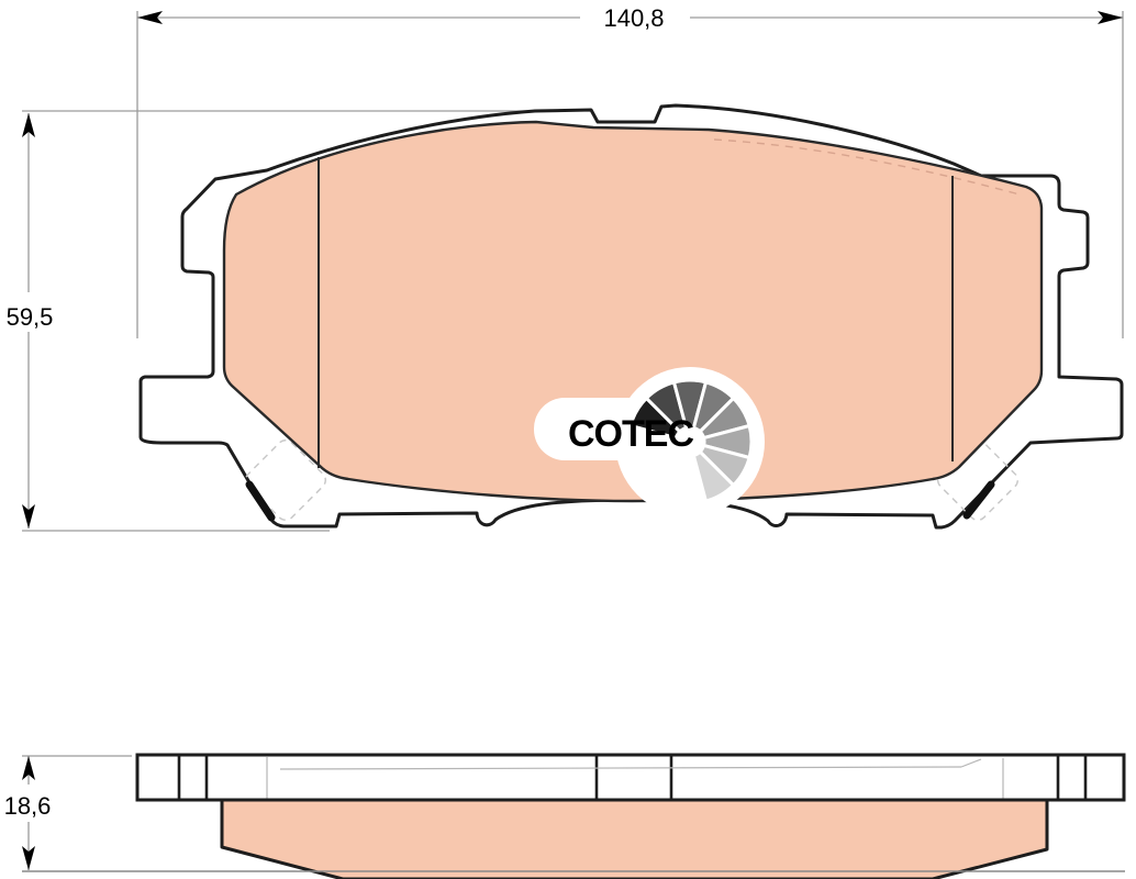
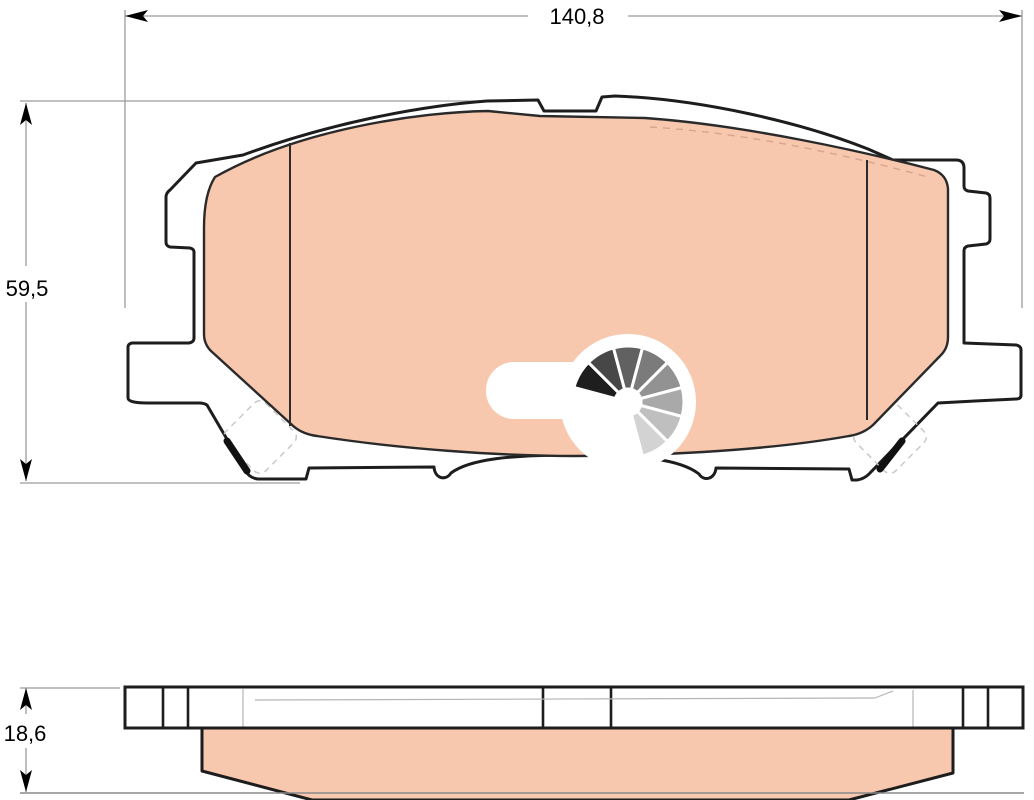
  140,8
  59,5
  18,6
- COTEC
